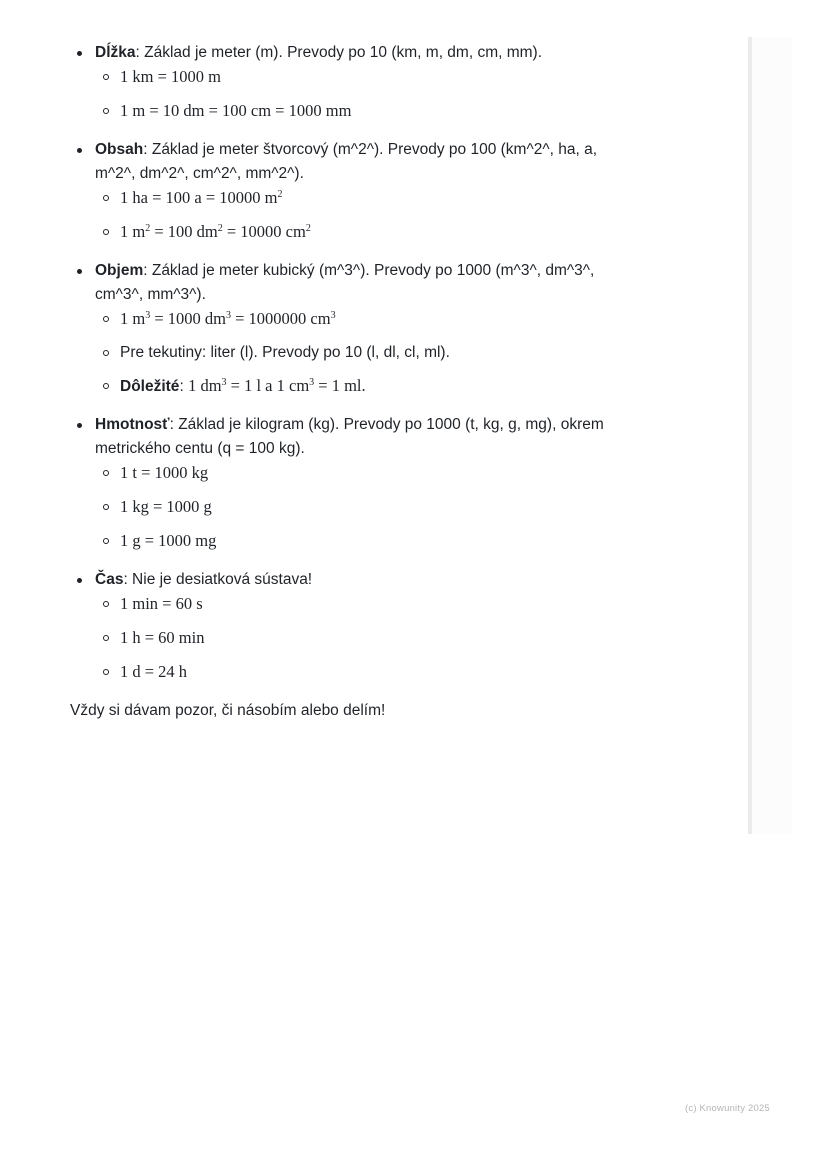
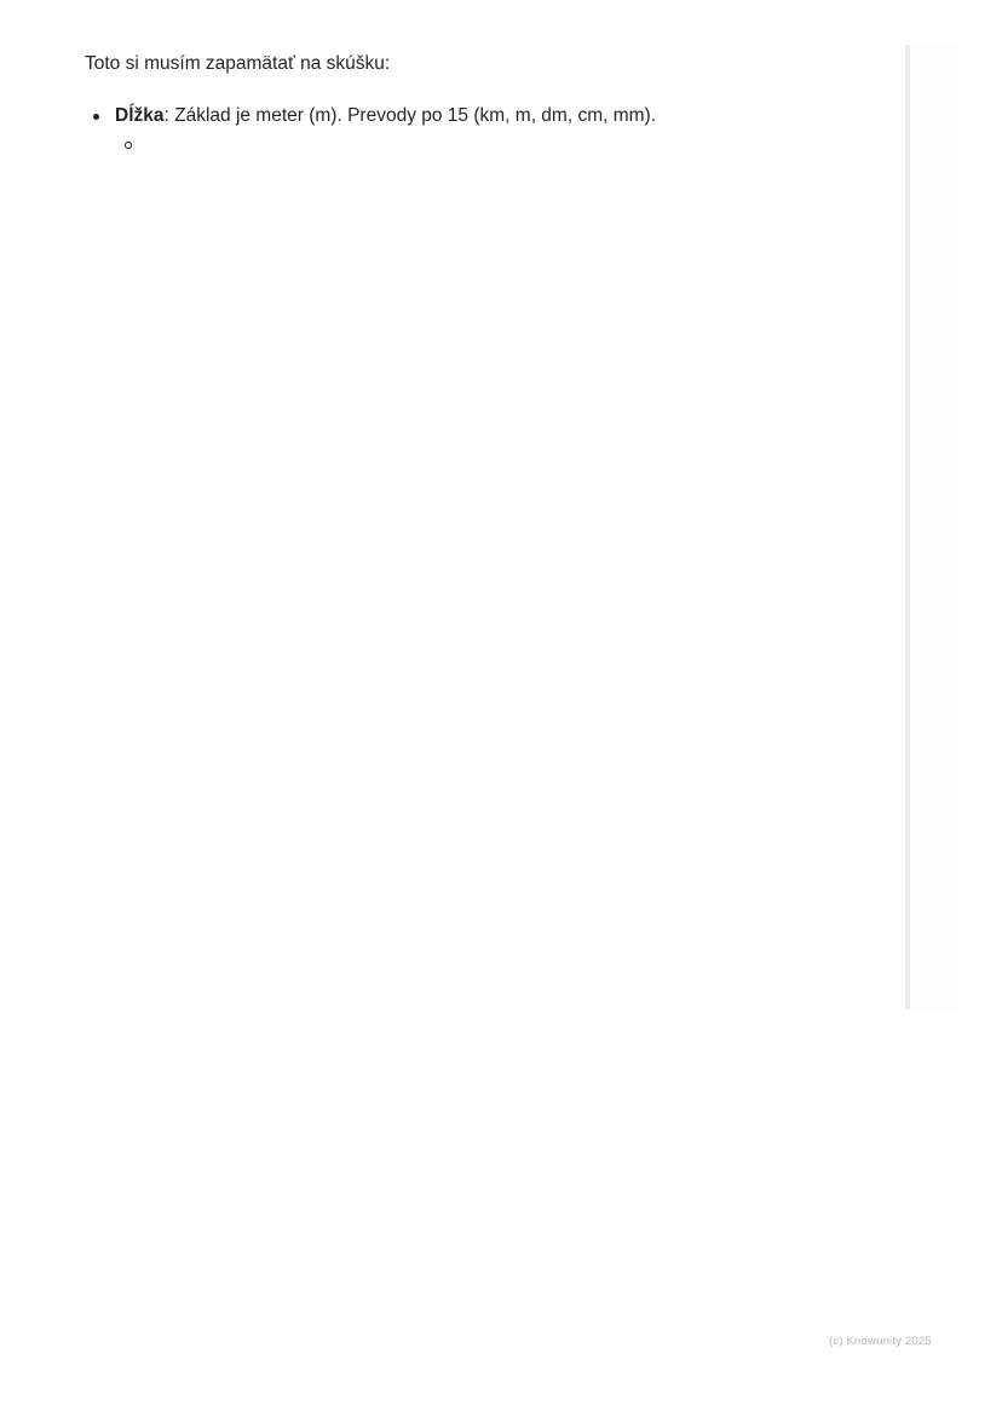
+ Toto si musím zapamätať na skúšku:
- Dĺžka: Základ je meter (m). Prevody po 10 (km, m, dm, cm, mm).
+ Dĺžka: Základ je meter (m). Prevody po 15 (km, m, dm, cm, mm).
- 1 km = 1000 m
- 1 m = 10 dm = 100 cm = 1000 mm
- Obsah: Základ je meter štvorcový (m^2^). Prevody po 100 (km^2^, ha, a, m^2^, dm^2^, cm^2^, mm^2^).
- 1 ha = 100 a = 10000 m2
- 1 m2 = 100 dm2 = 10000 cm2
- Objem: Základ je meter kubický (m^3^). Prevody po 1000 (m^3^, dm^3^, cm^3^, mm^3^).
- 1 m3 = 1000 dm3 = 1000000 cm3
- Pre tekutiny: liter (l). Prevody po 10 (l, dl, cl, ml).
- Dôležité: 1 dm3 = 1 l a 1 cm3 = 1 ml.
- Hmotnosť: Základ je kilogram (kg). Prevody po 1000 (t, kg, g, mg), okrem metrického centu (q = 100 kg).
- 1 t = 1000 kg
- 1 kg = 1000 g
- 1 g = 1000 mg
- Čas: Nie je desiatková sústava!
- 1 min = 60 s
- 1 h = 60 min
- 1 d = 24 h
- Vždy si dávam pozor, či násobím alebo delím!
  (c) Knowunity 2025
